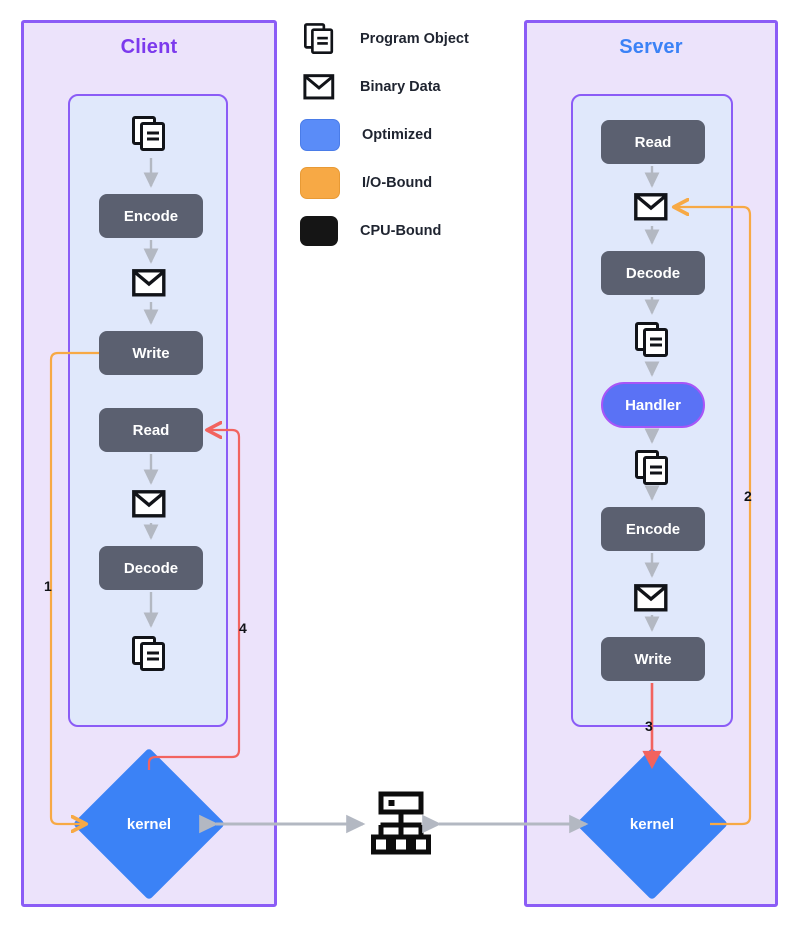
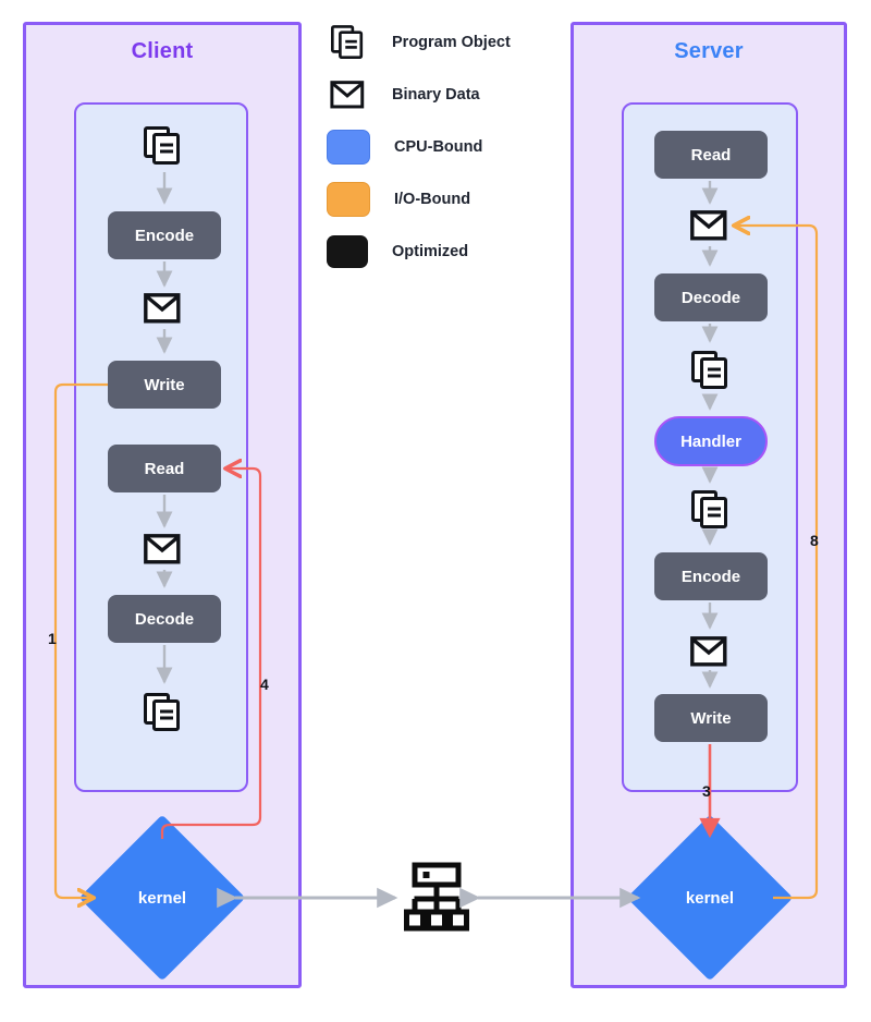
  Client
  Encode
  Write
  Read
  Decode
  kernel
  Server
  Read
  Decode
  Handler
  Encode
  Write
  kernel
  1
- 2
+ 8
  3
  4
  Program Object
  Binary Data
- Optimized
+ CPU-Bound
  I/O-Bound
- CPU-Bound
+ Optimized
